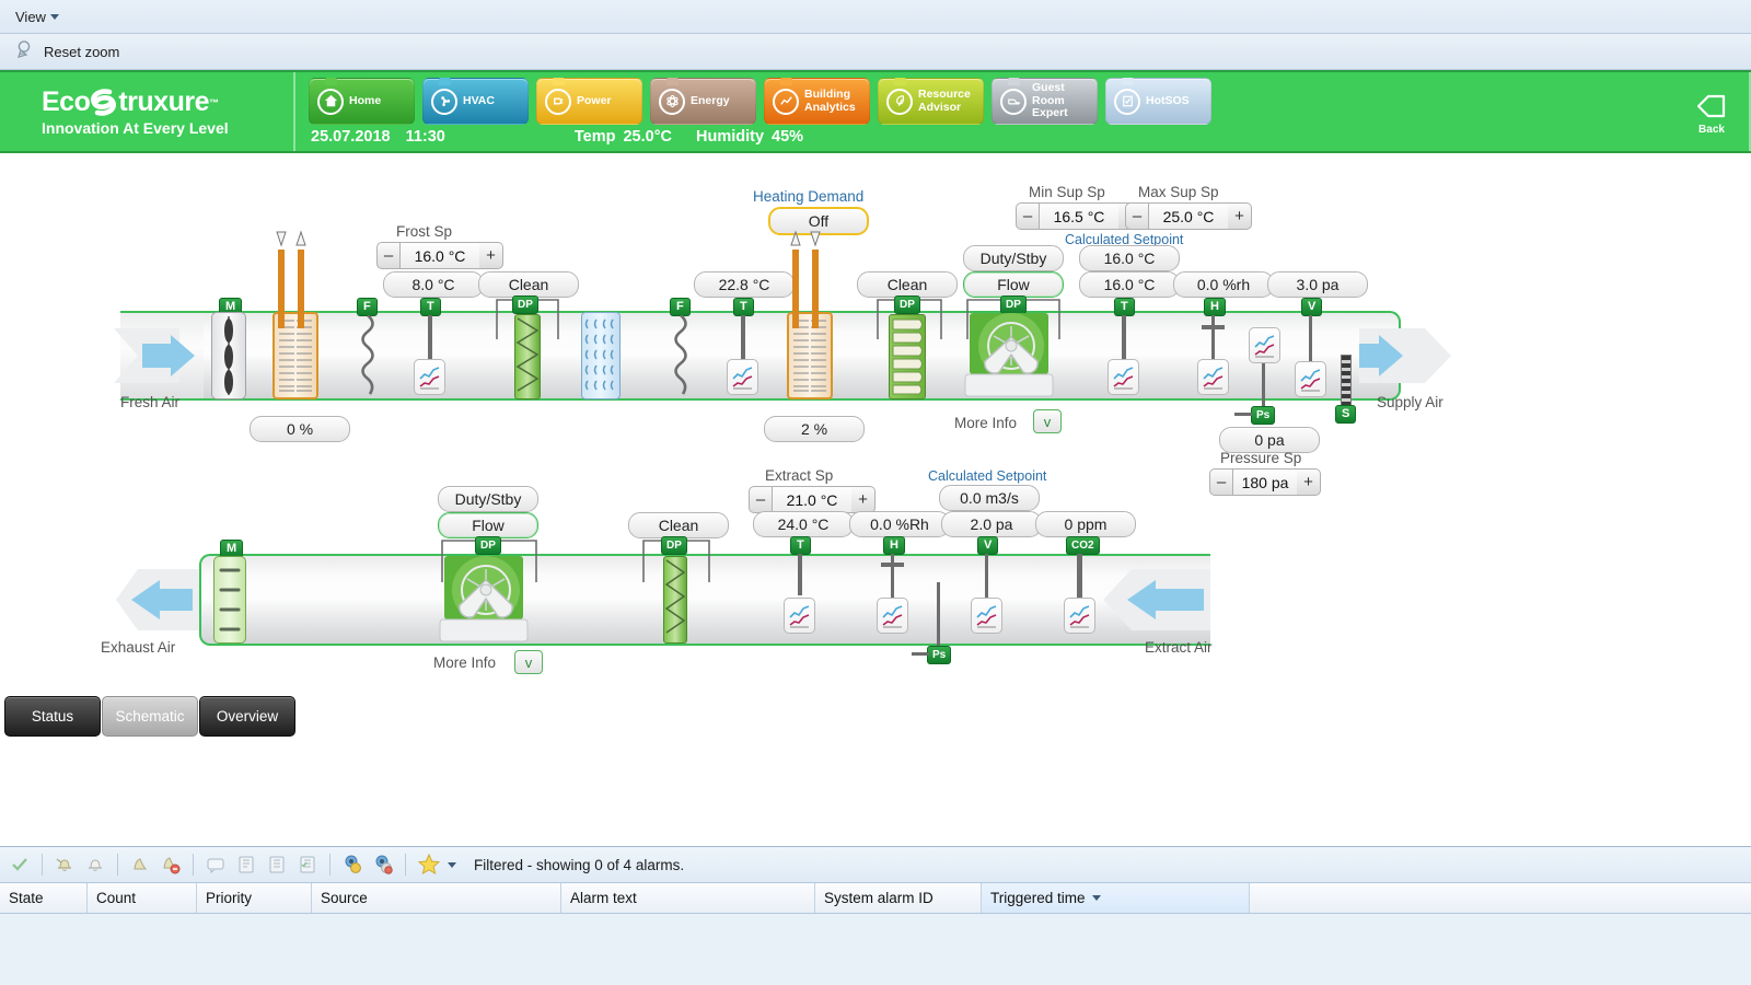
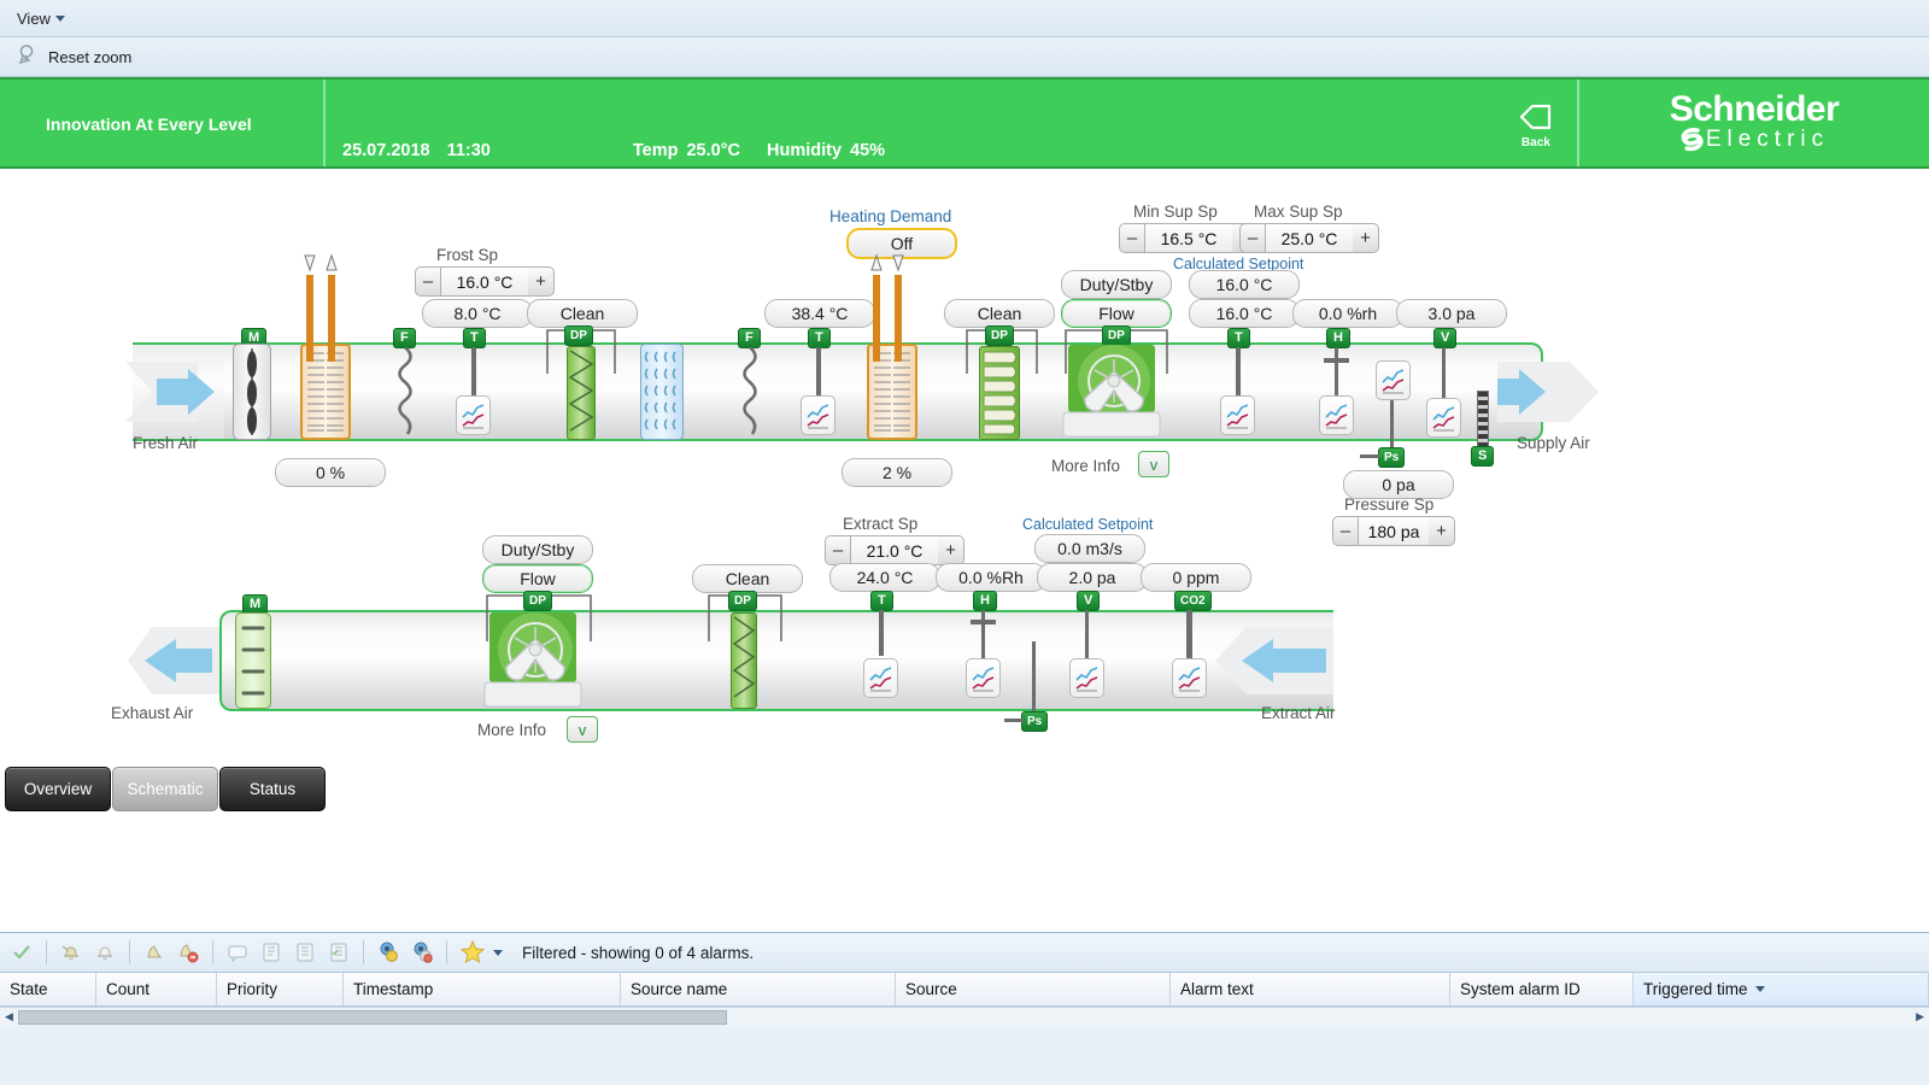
  View
  Reset zoom
- Eco
- truxure
- ™
  Innovation At Every Level
- Home
- HVAC
- Power
- Energy
- Building Analytics
- Resource Advisor
- Guest Room Expert
- HotSOS
  25.07.2018
  11:30
  Temp
  25.0°C
  Humidity
  45%
  Back
+ Schneider
+ Electric
  Fresh Air
  Supply Air
  M
  Frost Sp
  –
  16.0 °C
  +
  8.0 °C
  Clean
  0 %
  F
  T
  DP
  F
  T
- 22.8 °C
+ 38.4 °C
  Heating Demand
  Off
  2 %
  Clean
  DP
  Duty/Stby
  Flow
  DP
  More Info
  v
  Min Sup Sp
  –
  16.5 °C
  Max Sup Sp
  –
  25.0 °C
  +
  Calculated Setpoint
  16.0 °C
  16.0 °C
  0.0 %rh
  3.0 pa
  T
  H
  V
  Ps
  0 pa
  Pressure Sp
  –
  180 pa
  +
  S
  Exhaust Air
  Extract Air
  M
  Duty/Stby
  Flow
  DP
  More Info
  v
  Clean
  DP
  Extract Sp
  –
  21.0 °C
  +
  Calculated Setpoint
  0.0 m3/s
  24.0 °C
  0.0 %Rh
  2.0 pa
  0 ppm
  T
  H
  V
  CO2
  Ps
- Status
+ Overview
  Schematic
- Overview
+ Status
  Filtered - showing 0 of 4 alarms.
  State
  Count
  Priority
+ Timestamp
+ Source name
  Source
  Alarm text
  System alarm ID
  Triggered time
+ ◀
+ ▶
